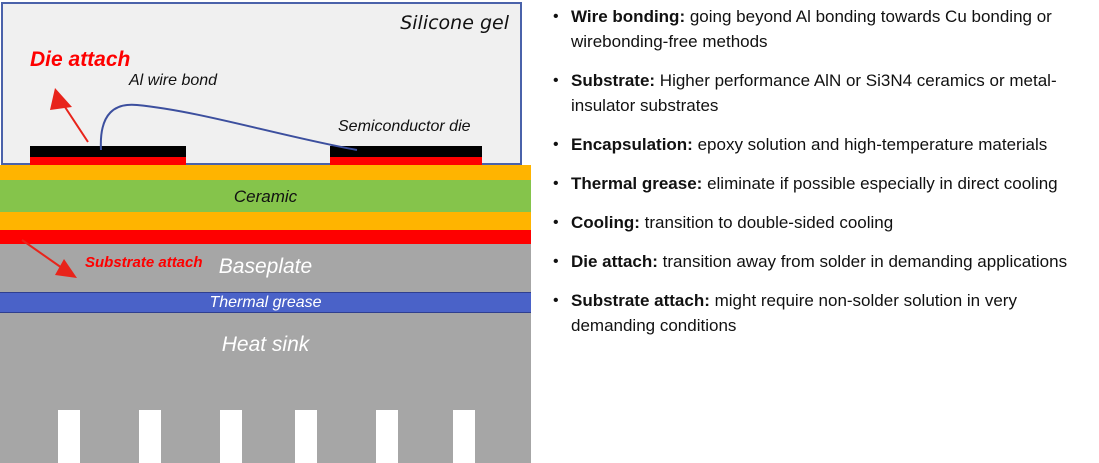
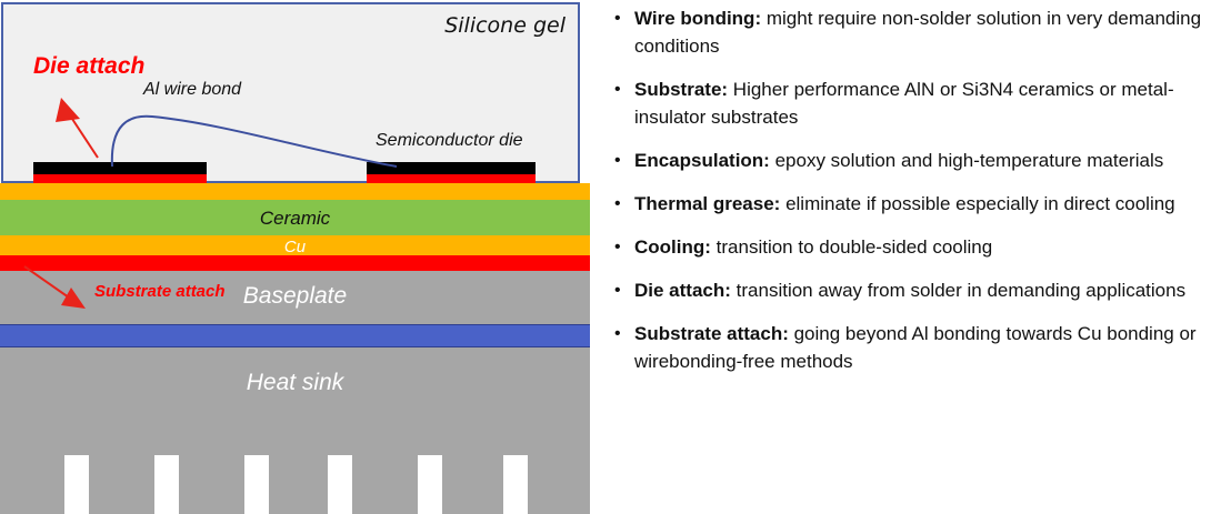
  Ceramic
+ Cu
  Baseplate
- Thermal grease
  Heat sink
  Silicone gel
  Die attach
  Al wire bond
  Semiconductor die
  Substrate attach
  •
- Wire bonding: going beyond Al bonding towards Cu bonding or wirebonding-free methods
+ Wire bonding: might require non-solder solution in very demanding conditions
  •
  Substrate: Higher performance AlN or Si3N4 ceramics or metal-insulator substrates
  •
  Encapsulation: epoxy solution and high-temperature materials
  •
  Thermal grease: eliminate if possible especially in direct cooling
  •
  Cooling: transition to double-sided cooling
  •
  Die attach: transition away from solder in demanding applications
  •
- Substrate attach: might require non-solder solution in very demanding conditions
+ Substrate attach: going beyond Al bonding towards Cu bonding or wirebonding-free methods
